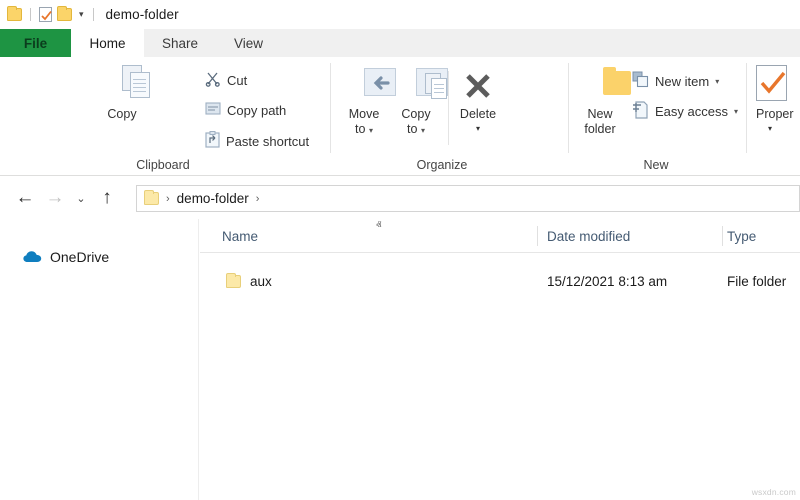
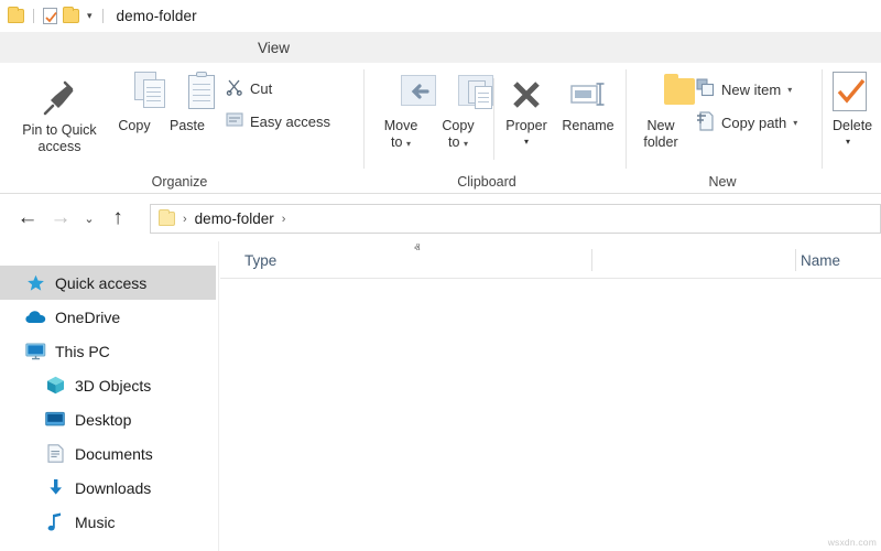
  ▾
  demo-folder
- File
- Home
- Share
  View
+ Pin to Quick
+ access
  Copy
+ Paste
  Cut
- Copy path
+ Easy access
- Paste shortcut
- Clipboard
+ Organize
  Move
  to ▾
  Copy
  to ▾
- Delete
+ Proper
  ▾
+ Rename
- Organize
+ Clipboard
  New
  folder
  New item
  ▾
- Easy access
+ Copy path
  ▾
  New
- Proper
+ Delete
  ▾
  ←
  →
  ⌄
  ↑
  ›
  demo-folder
  ›
+ Quick access
  OneDrive
+ This PC
+ 3D Objects
+ Desktop
+ Documents
+ Downloads
+ Music
- Name
+ Type
  ⱏ
- Date modified
- Type
+ Name
- aux
- 15/12/2021 8:13 am
- File folder
  wsxdn.com
